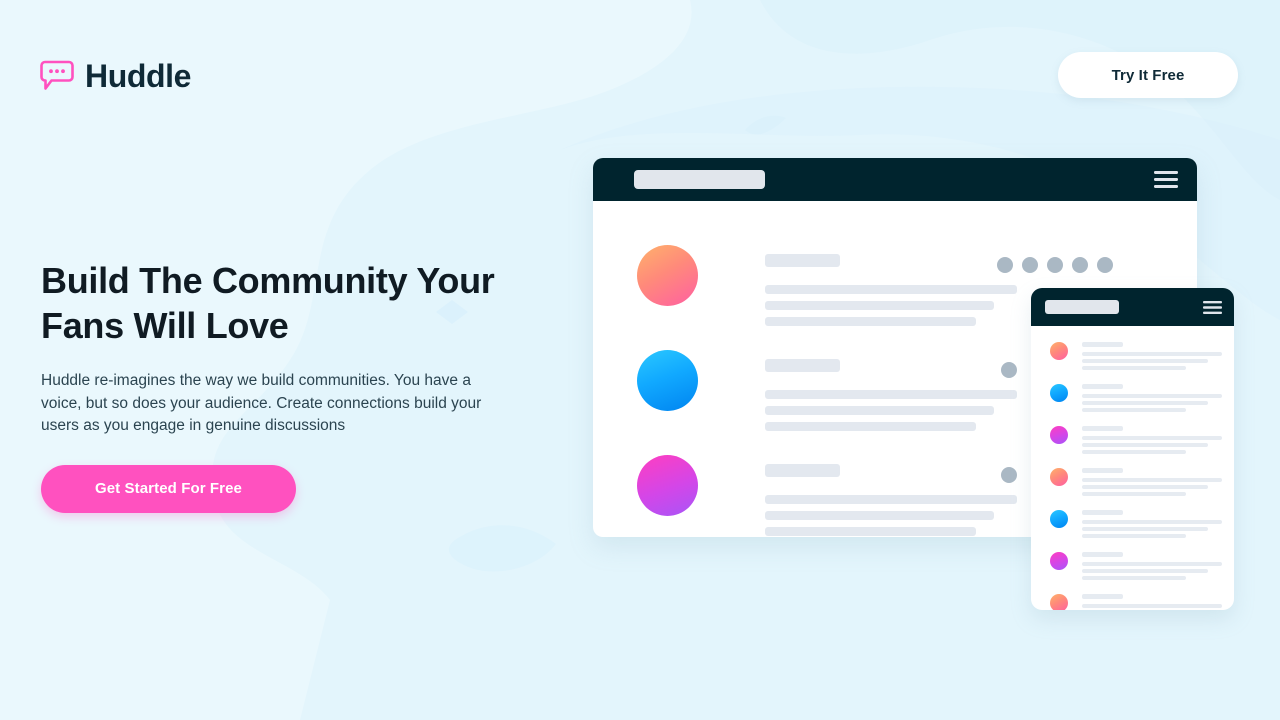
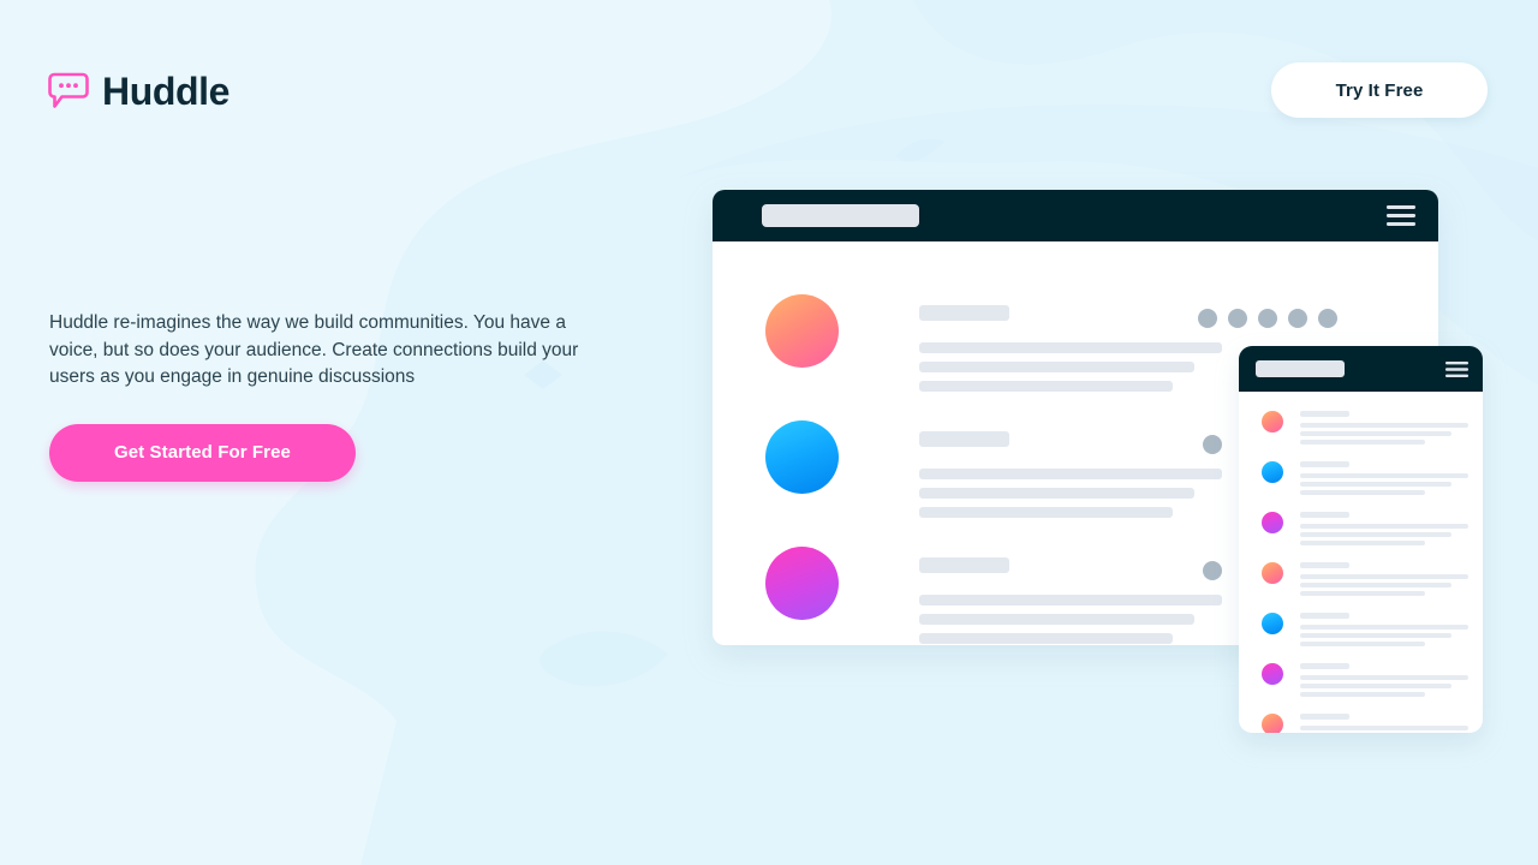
  Huddle
  Try It Free
- Build The Community Your Fans Will Love
  Huddle re-imagines the way we build communities. You have a voice, but so does your audience. Create connections build your users as you engage in genuine discussions
  Get Started For Free
